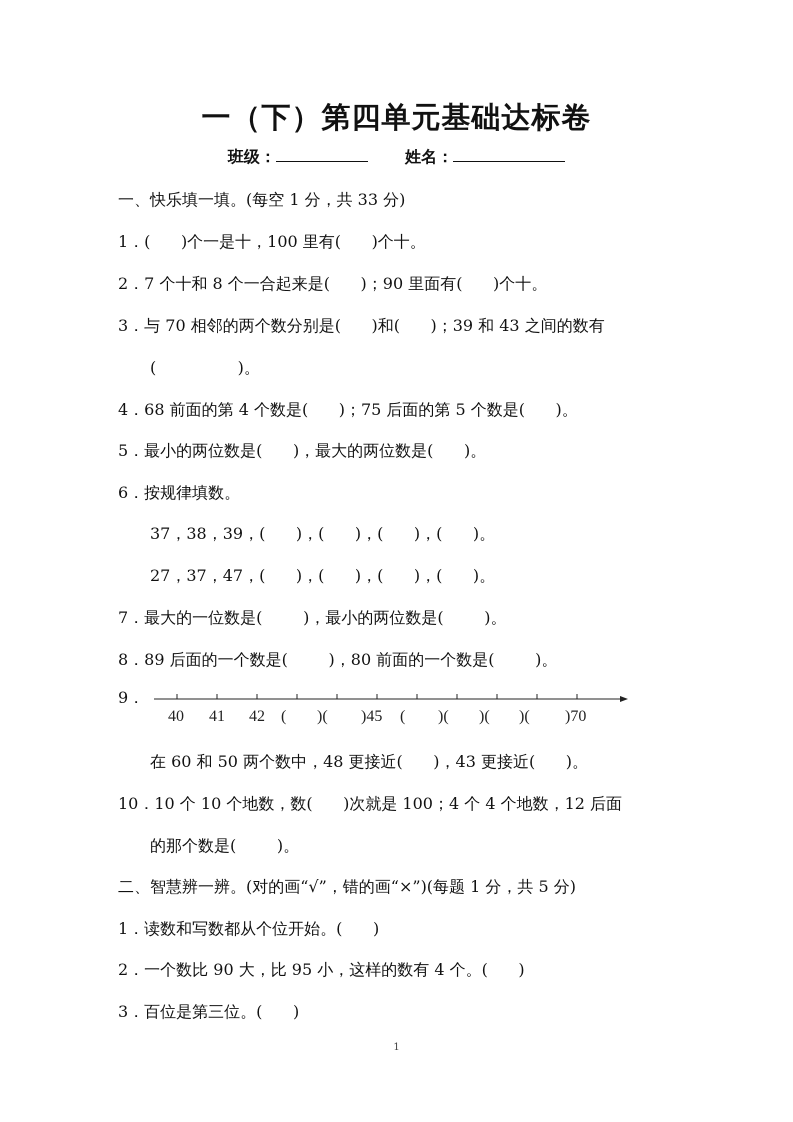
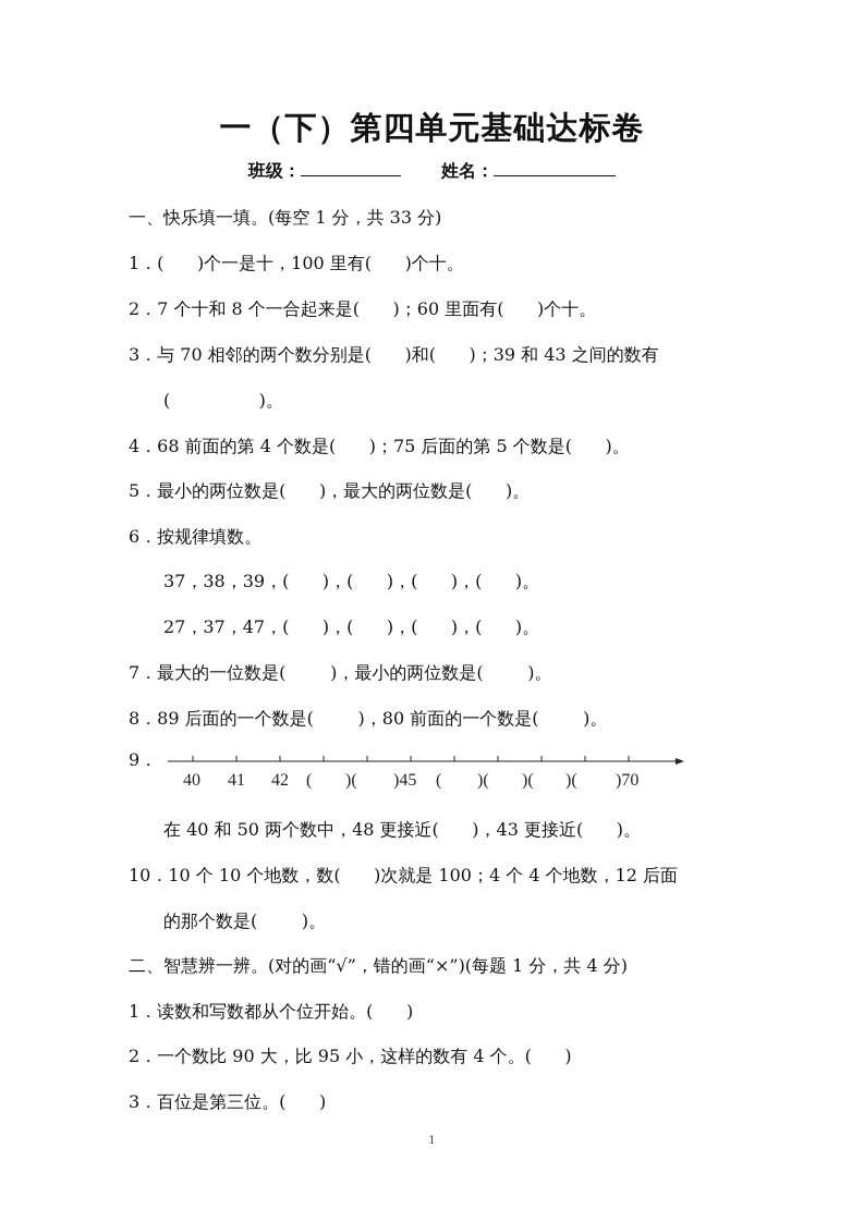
  一（下）第四单元基础达标卷
  班级： 姓名：
  一、快乐填一填。(每空 1 分，共 33 分)
  1．( )个一是十，100 里有( )个十。
- 2．7 个十和 8 个一合起来是( )；90 里面有( )个十。
+ 2．7 个十和 8 个一合起来是( )；60 里面有( )个十。
  3．与 70 相邻的两个数分别是( )和( )；39 和 43 之间的数有
  ( )。
  4．68 前面的第 4 个数是( )；75 后面的第 5 个数是( )。
  5．最小的两位数是( )，最大的两位数是( )。
  6．按规律填数。
  37，38，39，( )，( )，( )，( )。
  27，37，47，( )，( )，( )，( )。
  7．最大的一位数是( )，最小的两位数是( )。
  8．89 后面的一个数是( )，80 前面的一个数是( )。
  9．
  40
  41
  42
  (
  )(
  )45
  (
  )(
  )(
  )(
  )70
- 在 60 和 50 两个数中，48 更接近( )，43 更接近( )。
+ 在 40 和 50 两个数中，48 更接近( )，43 更接近( )。
  10．10 个 10 个地数，数( )次就是 100；4 个 4 个地数，12 后面
  的那个数是( )。
- 二、智慧辨一辨。(对的画“√”，错的画“×”)(每题 1 分，共 5 分)
+ 二、智慧辨一辨。(对的画“√”，错的画“×”)(每题 1 分，共 4 分)
  1．读数和写数都从个位开始。( )
  2．一个数比 90 大，比 95 小，这样的数有 4 个。( )
  3．百位是第三位。( )
  1
